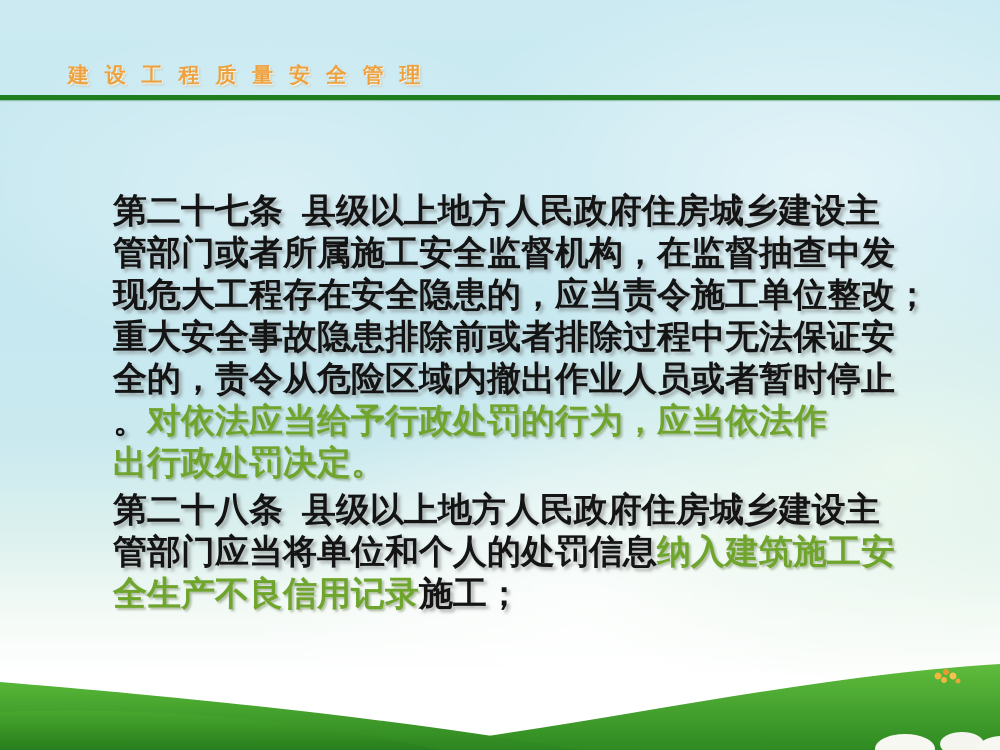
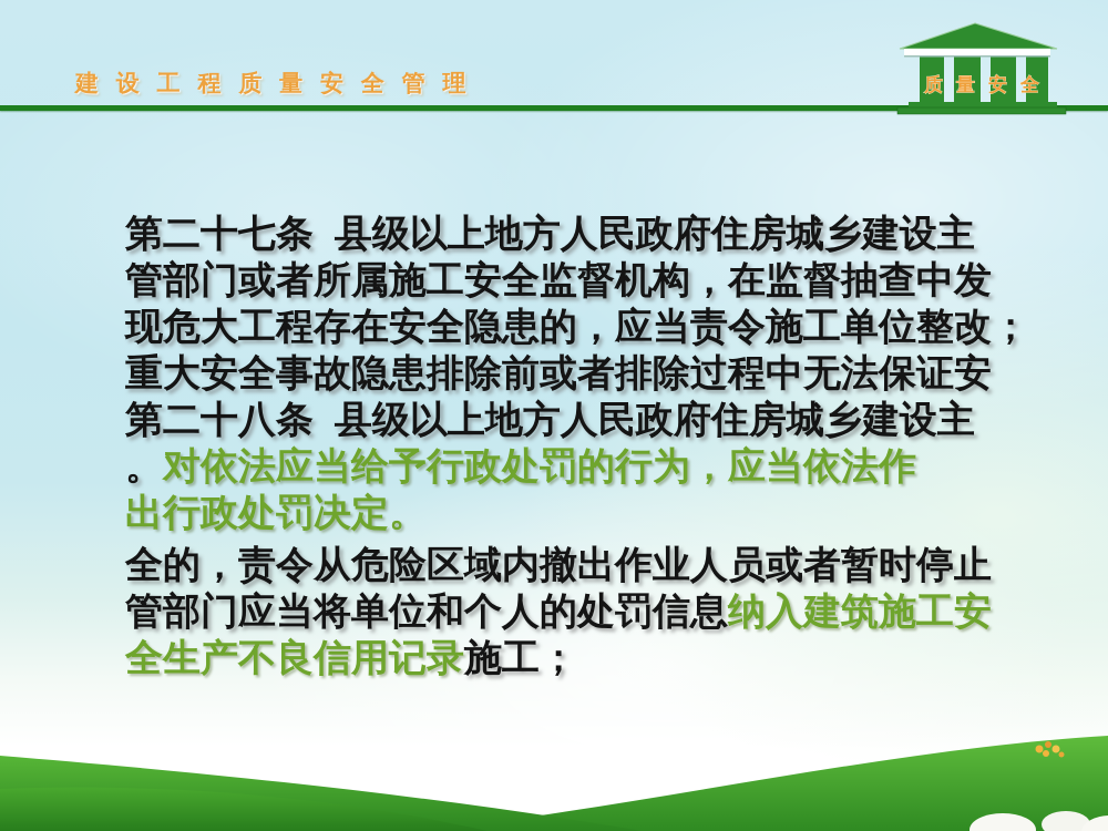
  建 设 工 程 质 量 安 全 管 理
+ 质量安全
  第二十七条 县级以上地方人民政府住房城乡建设主
  管部门或者所属施工安全监督机构，在监督抽查中发
  现危大工程存在安全隐患的，应当责令施工单位整改；
  重大安全事故隐患排除前或者排除过程中无法保证安
- 全的，责令从危险区域内撤出作业人员或者暂时停止
+ 第二十八条 县级以上地方人民政府住房城乡建设主
  。对依法应当给予行政处罚的行为，应当依法作
  出行政处罚决定。
- 第二十八条 县级以上地方人民政府住房城乡建设主
+ 全的，责令从危险区域内撤出作业人员或者暂时停止
  管部门应当将单位和个人的处罚信息纳入建筑施工安
  全生产不良信用记录施工；
